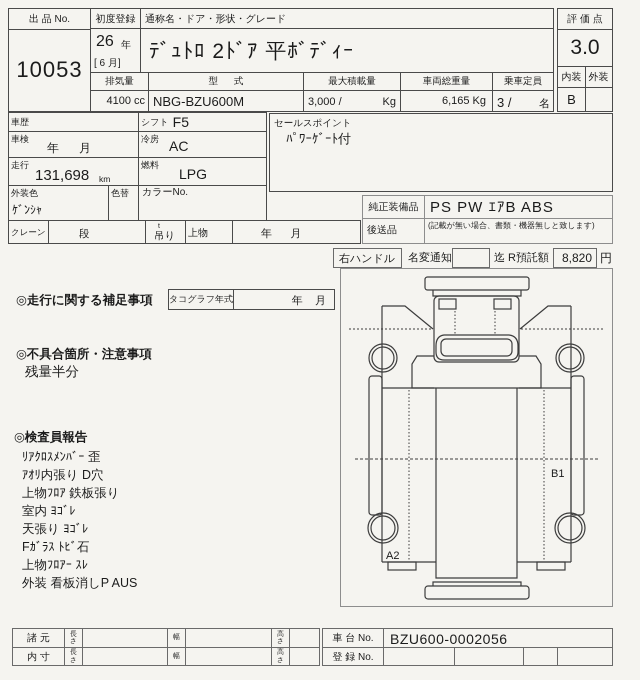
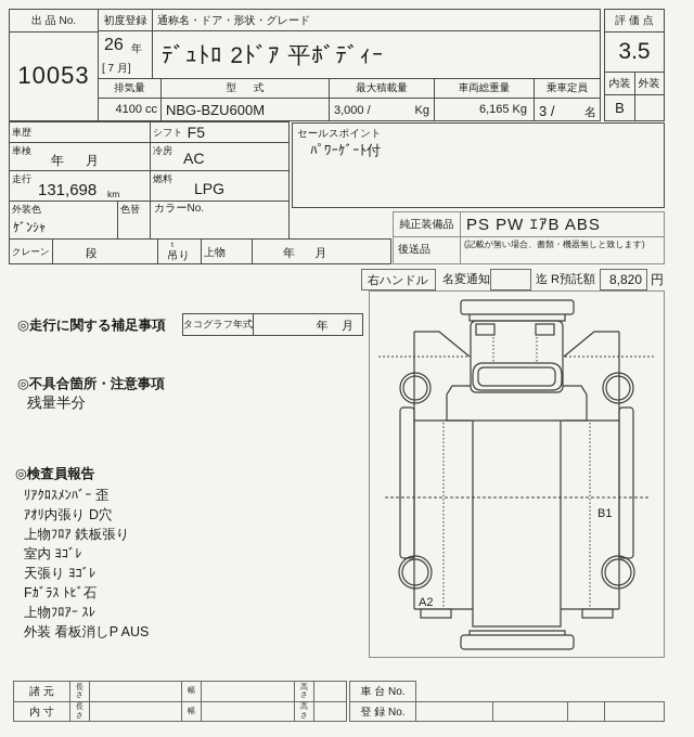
  出 品 No.
  10053
  初度登録
  26
  年
- [ 6 月]
+ [ 7 月]
  通称名・ドア・形状・グレード
  ﾃﾞｭﾄﾛ 2ﾄﾞｱ 平ﾎﾞﾃﾞｨｰ
  排気量
  4100 cc
  型 式
  NBG-BZU600M
  最大積載量
  3,000 /
  Kg
  車両総重量
  6,165 Kg
  乗車定員
  3 /
  名
  評 価 点
- 3.0
+ 3.5
  内装
  外装
  B
  車歴
  シフト
  F5
  車検
  年 月
  冷房
  AC
  走行
  131,698
  km
  燃料
  LPG
  外装色
  ｹﾞﾝｼｬ
  色替
  カラーNo.
  クレーン
  段
  吊り
  上物
  年 月
  セールスポイント
  ﾊﾟﾜｰｹﾞｰﾄ付
  純正装備品
  PS PW ｴｱB ABS
  後送品
  (記載が無い場合、書類・機器無しと致します)
  右ハンドル
  名変通知
  迄
  R預託額
  8,820
  円
  ◎走行に関する補足事項
  タコグラフ年式
  年 月
  ◎不具合箇所・注意事項
  残量半分
  ◎検査員報告
  ﾘｱｸﾛｽﾒﾝﾊﾞｰ 歪
  ｱｵﾘ内張り D穴
  上物ﾌﾛｱ 鉄板張り
  室内 ﾖｺﾞﾚ
  天張り ﾖｺﾞﾚ
  Fｶﾞﾗｽ ﾄﾋﾞ石
  上物ﾌﾛｱｰ ｽﾚ
  外装 看板消しP AUS
  B1
  A2
  諸 元
  内 寸
  車 台 No.
- BZU600-0002056
  登 録 No.
